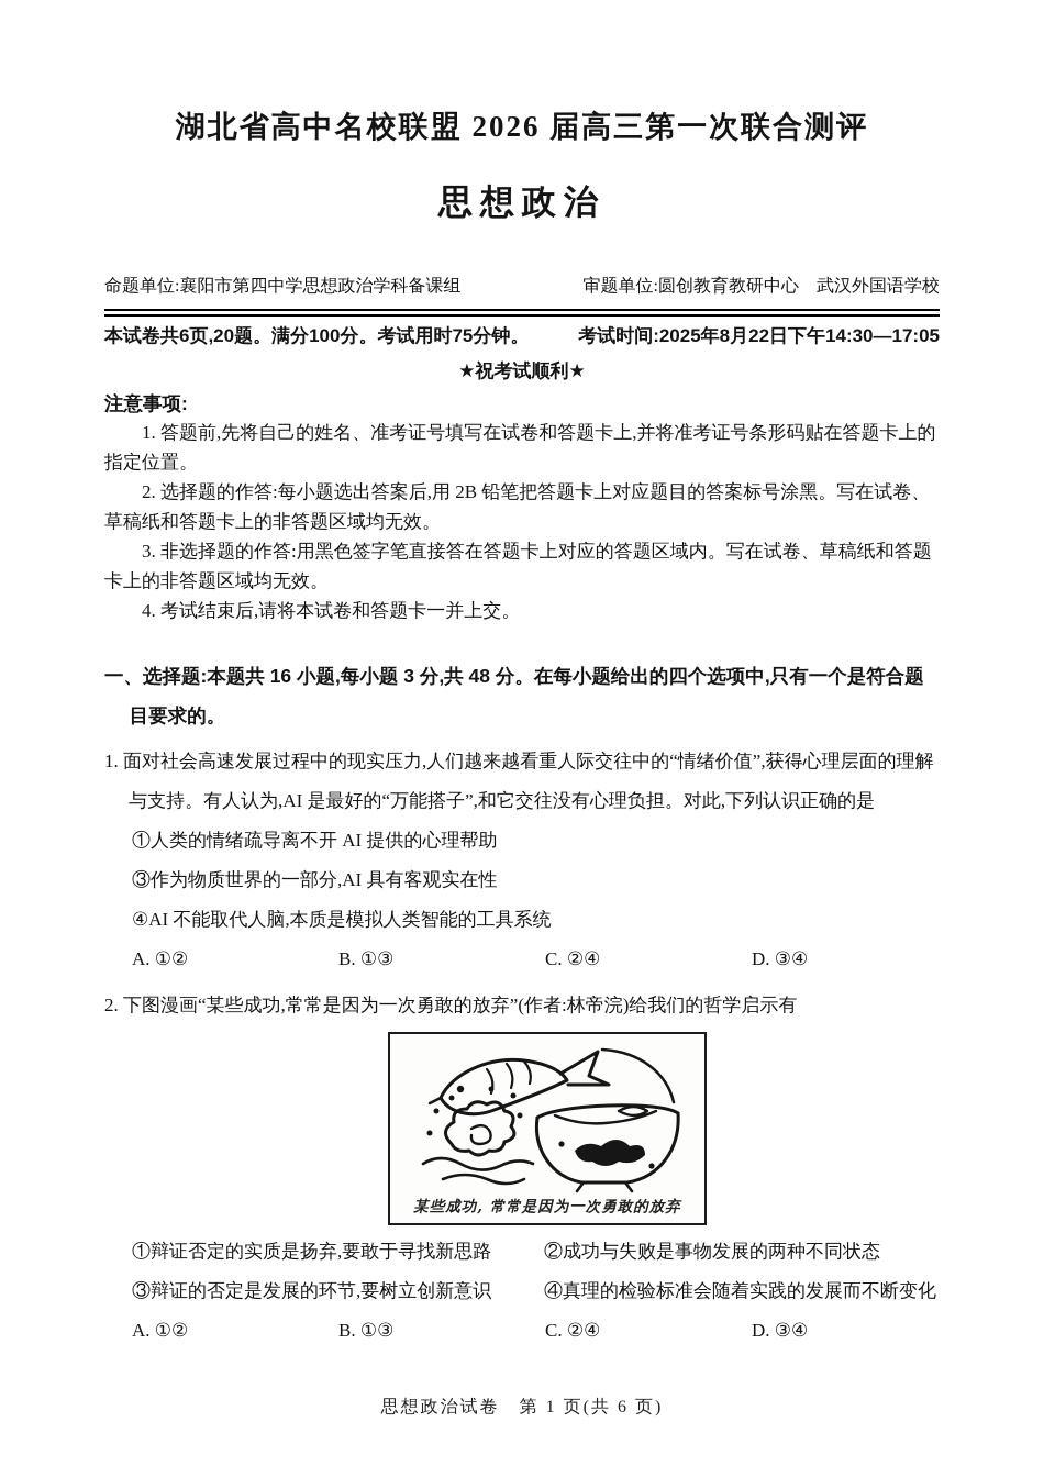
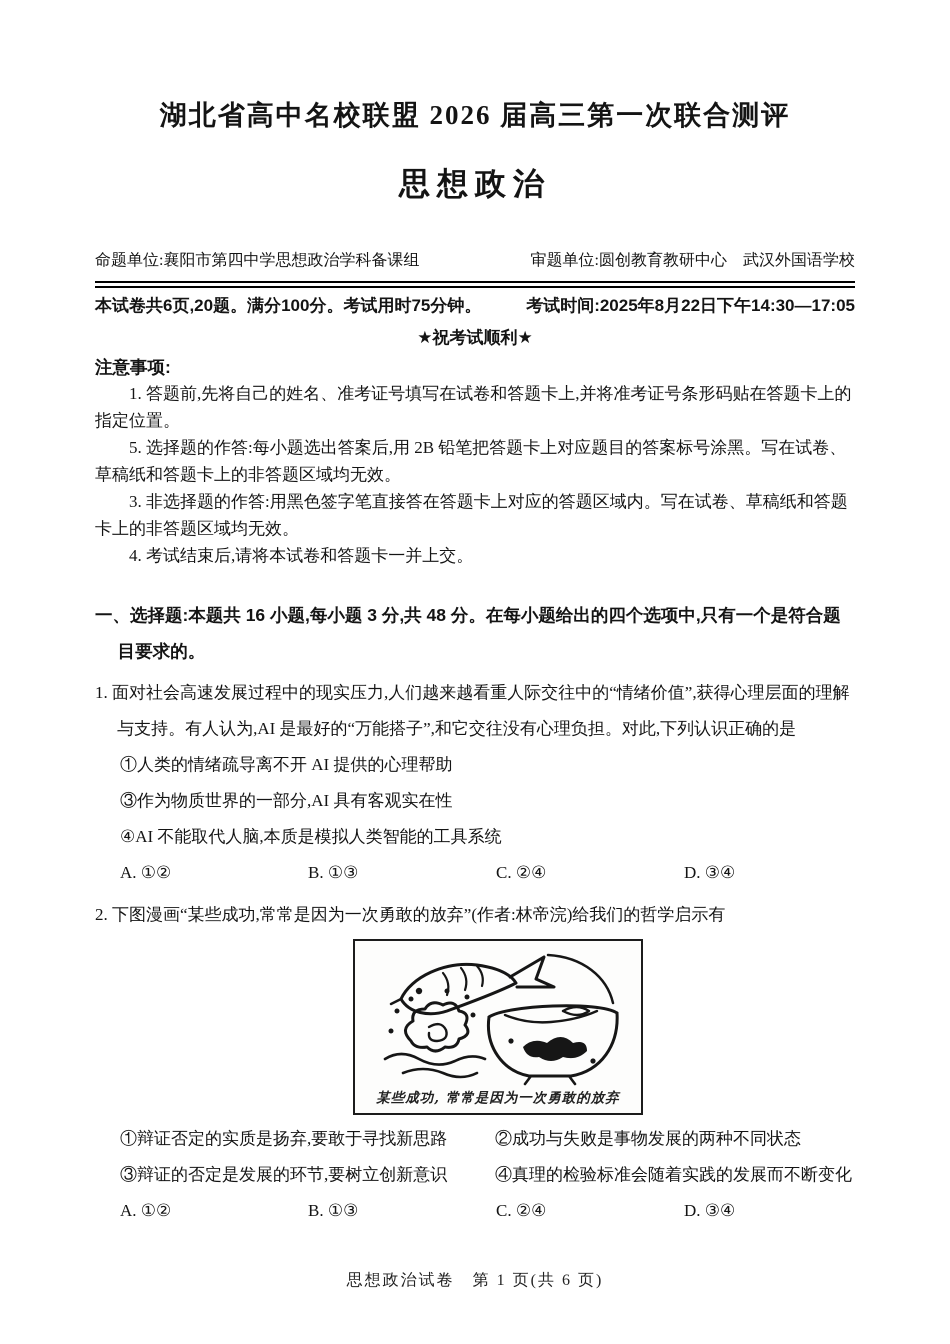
  湖北省高中名校联盟 2026 届高三第一次联合测评
  思想政治
  命题单位:襄阳市第四中学思想政治学科备课组
  审题单位:圆创教育教研中心 武汉外国语学校
  本试卷共6页,20题。满分100分。考试用时75分钟。
  考试时间:2025年8月22日下午14:30—17:05
  ★祝考试顺利★
  注意事项:
  1. 答题前,先将自己的姓名、准考证号填写在试卷和答题卡上,并将准考证号条形码贴在答题卡上的指定位置。
- 2. 选择题的作答:每小题选出答案后,用 2B 铅笔把答题卡上对应题目的答案标号涂黑。写在试卷、草稿纸和答题卡上的非答题区域均无效。
+ 5. 选择题的作答:每小题选出答案后,用 2B 铅笔把答题卡上对应题目的答案标号涂黑。写在试卷、草稿纸和答题卡上的非答题区域均无效。
  3. 非选择题的作答:用黑色签字笔直接答在答题卡上对应的答题区域内。写在试卷、草稿纸和答题卡上的非答题区域均无效。
  4. 考试结束后,请将本试卷和答题卡一并上交。
  一、选择题:本题共 16 小题,每小题 3 分,共 48 分。在每小题给出的四个选项中,只有一个是符合题目要求的。
  1. 面对社会高速发展过程中的现实压力,人们越来越看重人际交往中的“情绪价值”,获得心理层面的理解与支持。有人认为,AI 是最好的“万能搭子”,和它交往没有心理负担。对此,下列认识正确的是
  ①人类的情绪疏导离不开 AI 提供的心理帮助
  ③作为物质世界的一部分,AI 具有客观实在性
  ④AI 不能取代人脑,本质是模拟人类智能的工具系统
  A. ①②
  B. ①③
  C. ②④
  D. ③④
  2. 下图漫画“某些成功,常常是因为一次勇敢的放弃”(作者:林帝浣)给我们的哲学启示有
  某些成功, 常常是因为一次勇敢的放弃
  ①辩证否定的实质是扬弃,要敢于寻找新思路
  ②成功与失败是事物发展的两种不同状态
  ③辩证的否定是发展的环节,要树立创新意识
  ④真理的检验标准会随着实践的发展而不断变化
  A. ①②
  B. ①③
  C. ②④
  D. ③④
  思想政治试卷 第 1 页(共 6 页)
